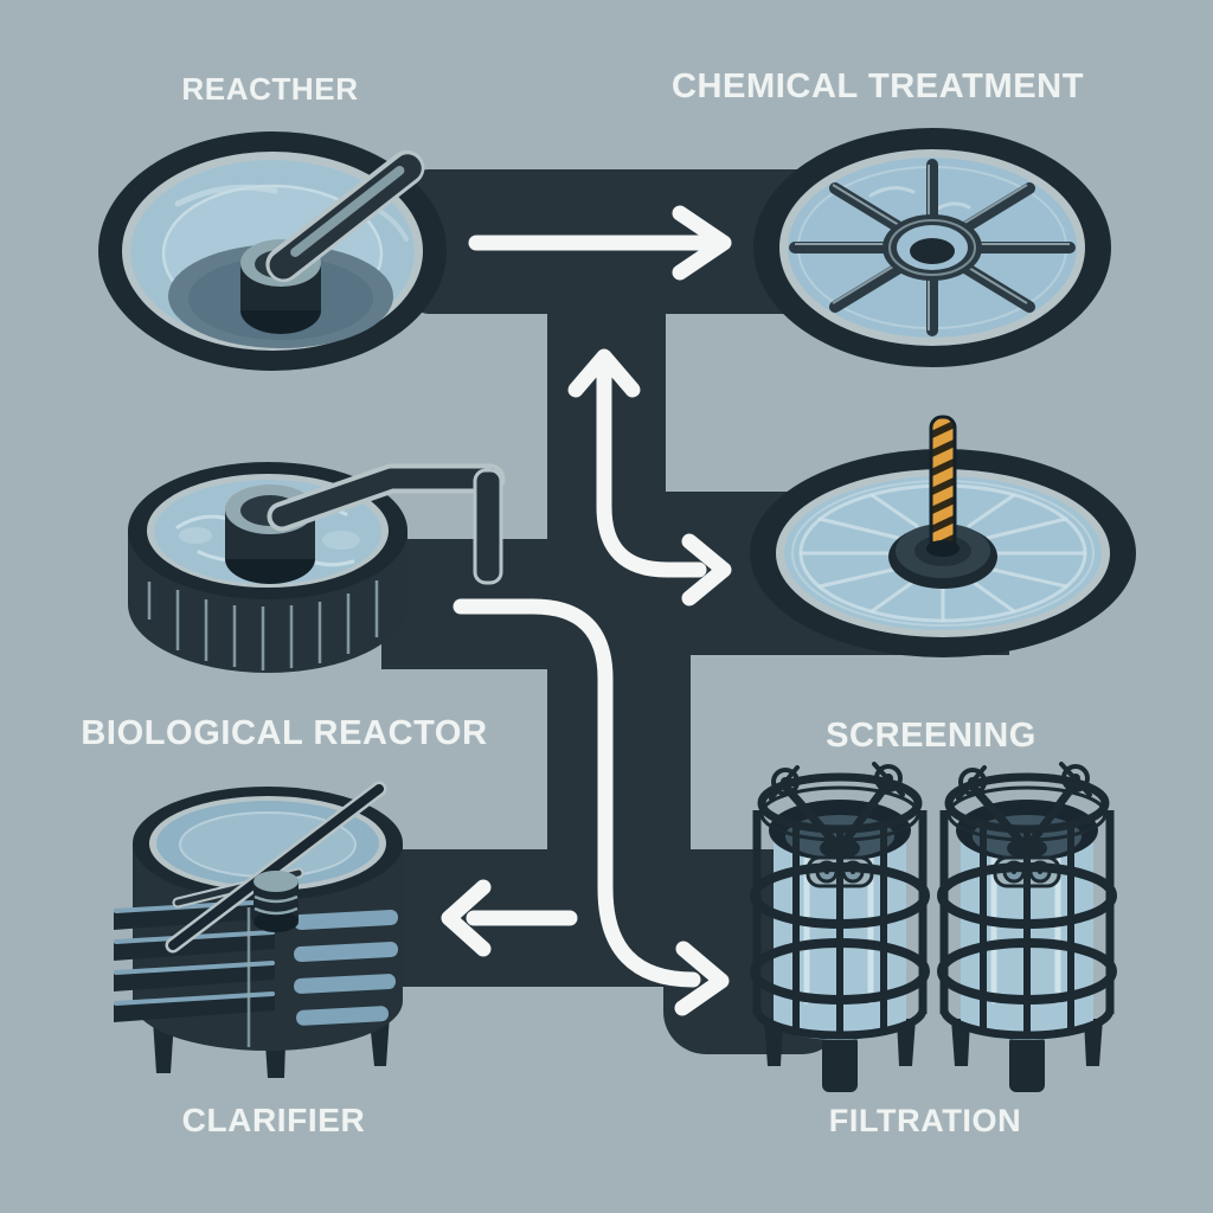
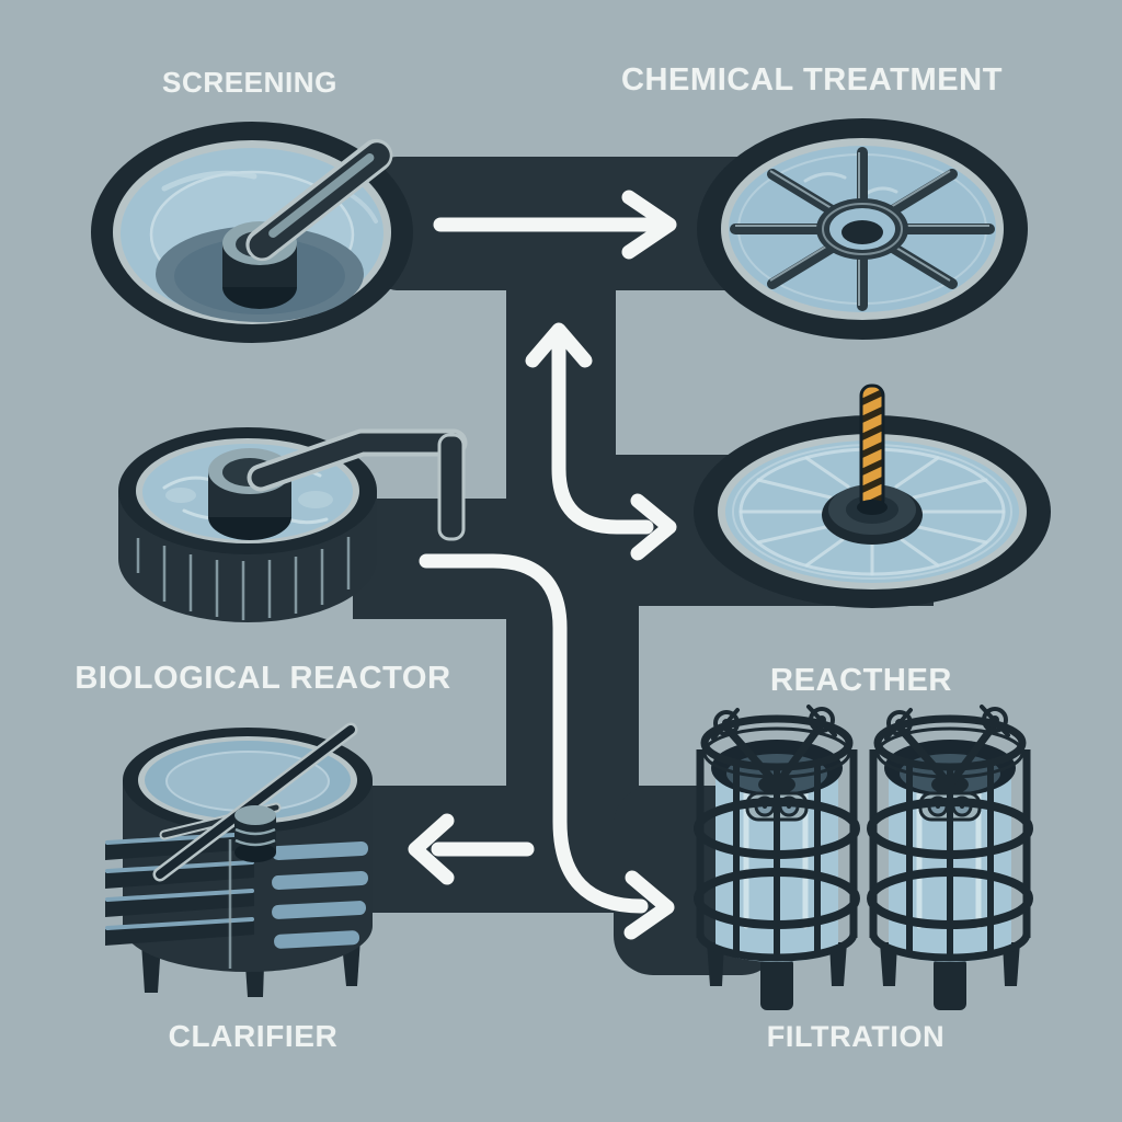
- REACTHER
+ SCREENING
  CHEMICAL TREATMENT
  BIOLOGICAL REACTOR
- SCREENING
+ REACTHER
  CLARIFIER
  FILTRATION
